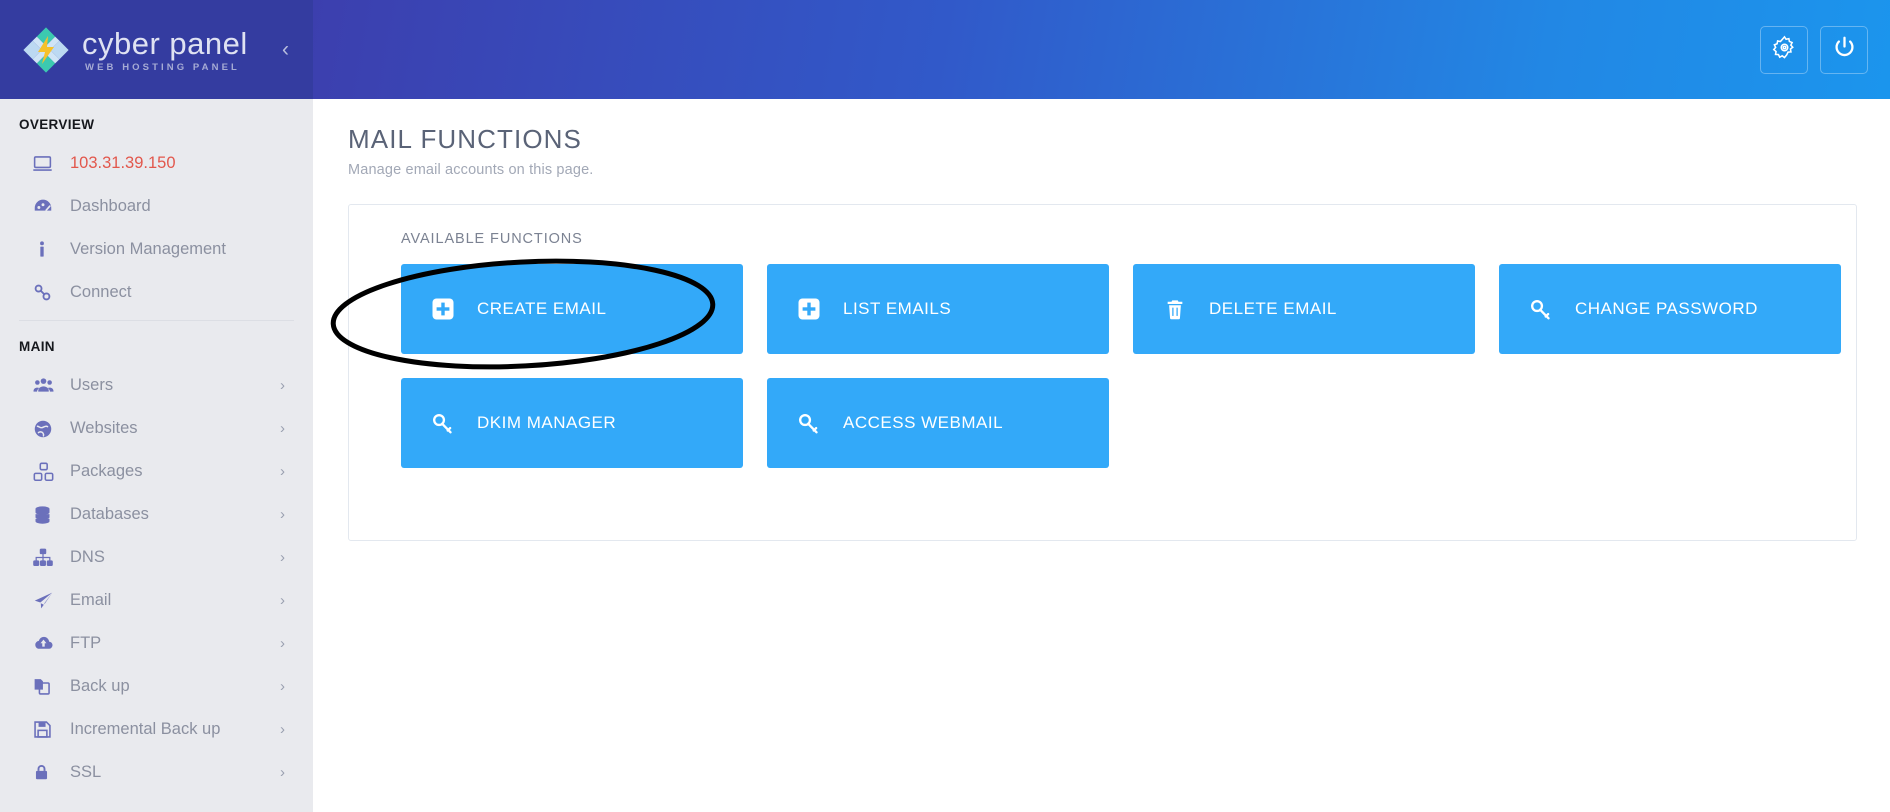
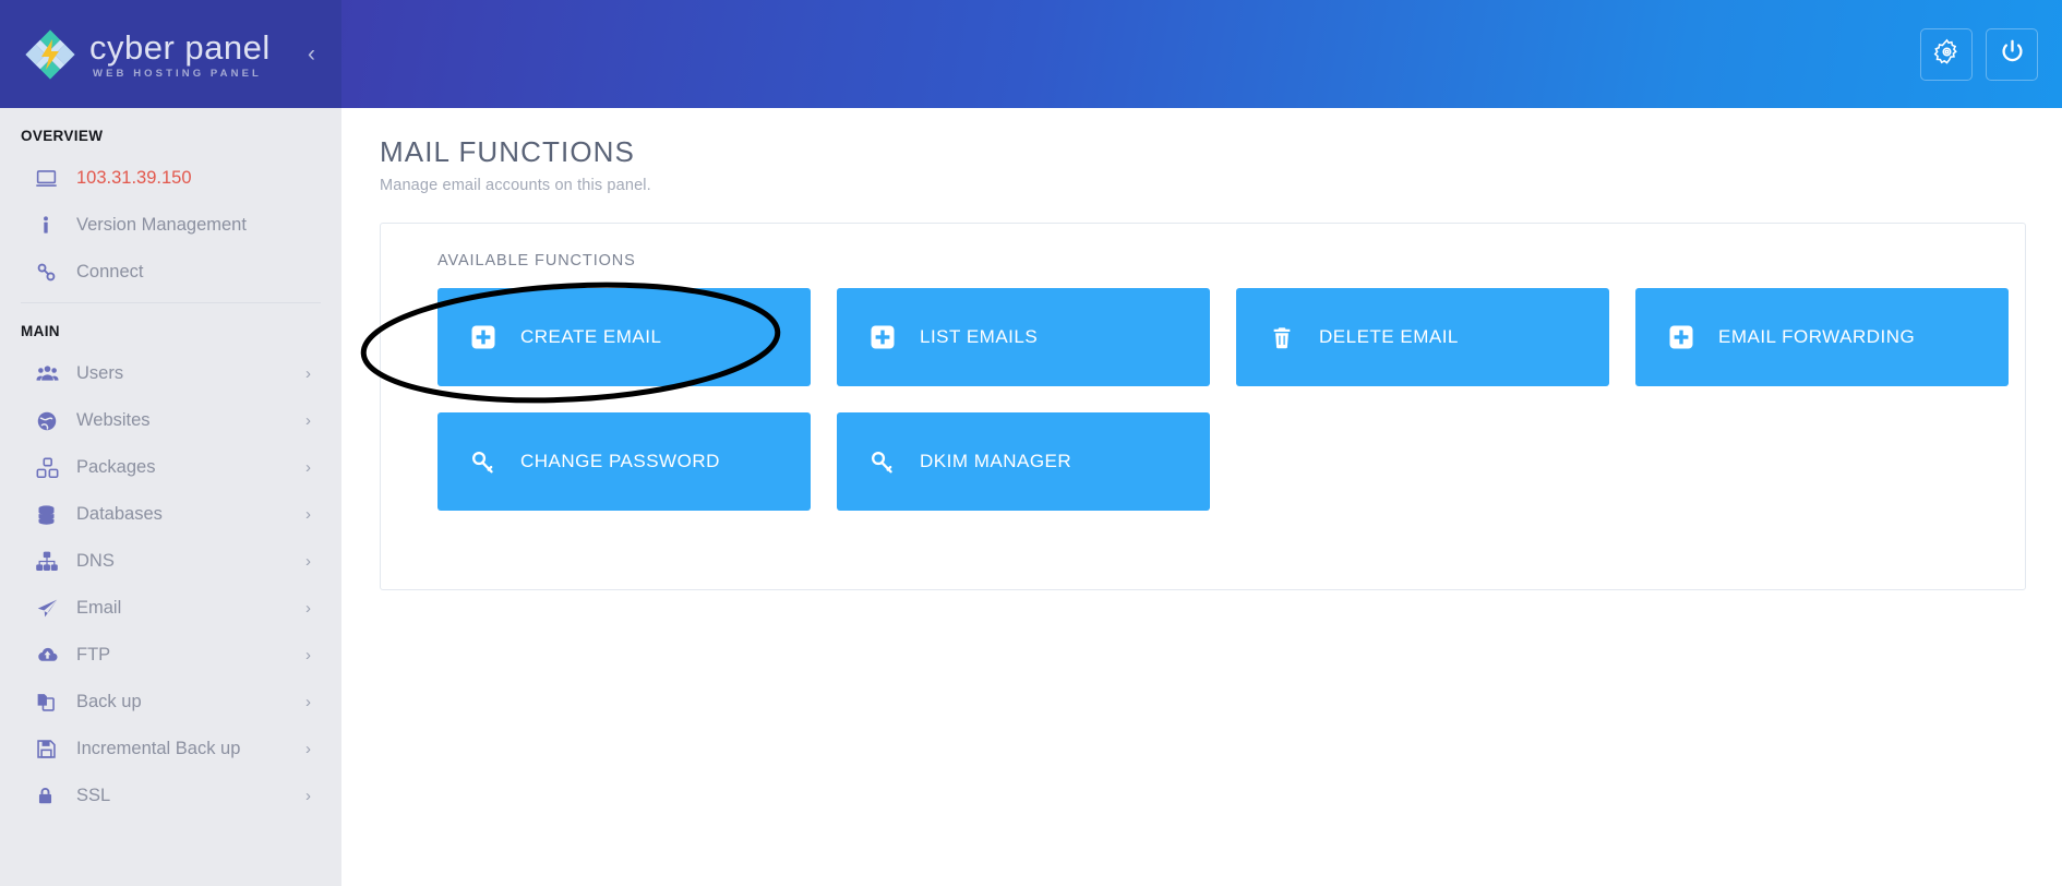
  cyber panel
  WEB HOSTING PANEL
  ‹
  OVERVIEW
  103.31.39.150
- Dashboard
  Version Management
  Connect
  MAIN
  Users
  ›
  Websites
  ›
  Packages
  ›
  Databases
  ›
  DNS
  ›
  Email
  ›
  FTP
  ›
  Back up
  ›
  Incremental Back up
  ›
  SSL
  ›
  MAIL FUNCTIONS
- Manage email accounts on this page.
+ Manage email accounts on this panel.
  AVAILABLE FUNCTIONS
  CREATE EMAIL
  LIST EMAILS
  DELETE EMAIL
+ EMAIL FORWARDING
  CHANGE PASSWORD
  DKIM MANAGER
- ACCESS WEBMAIL
